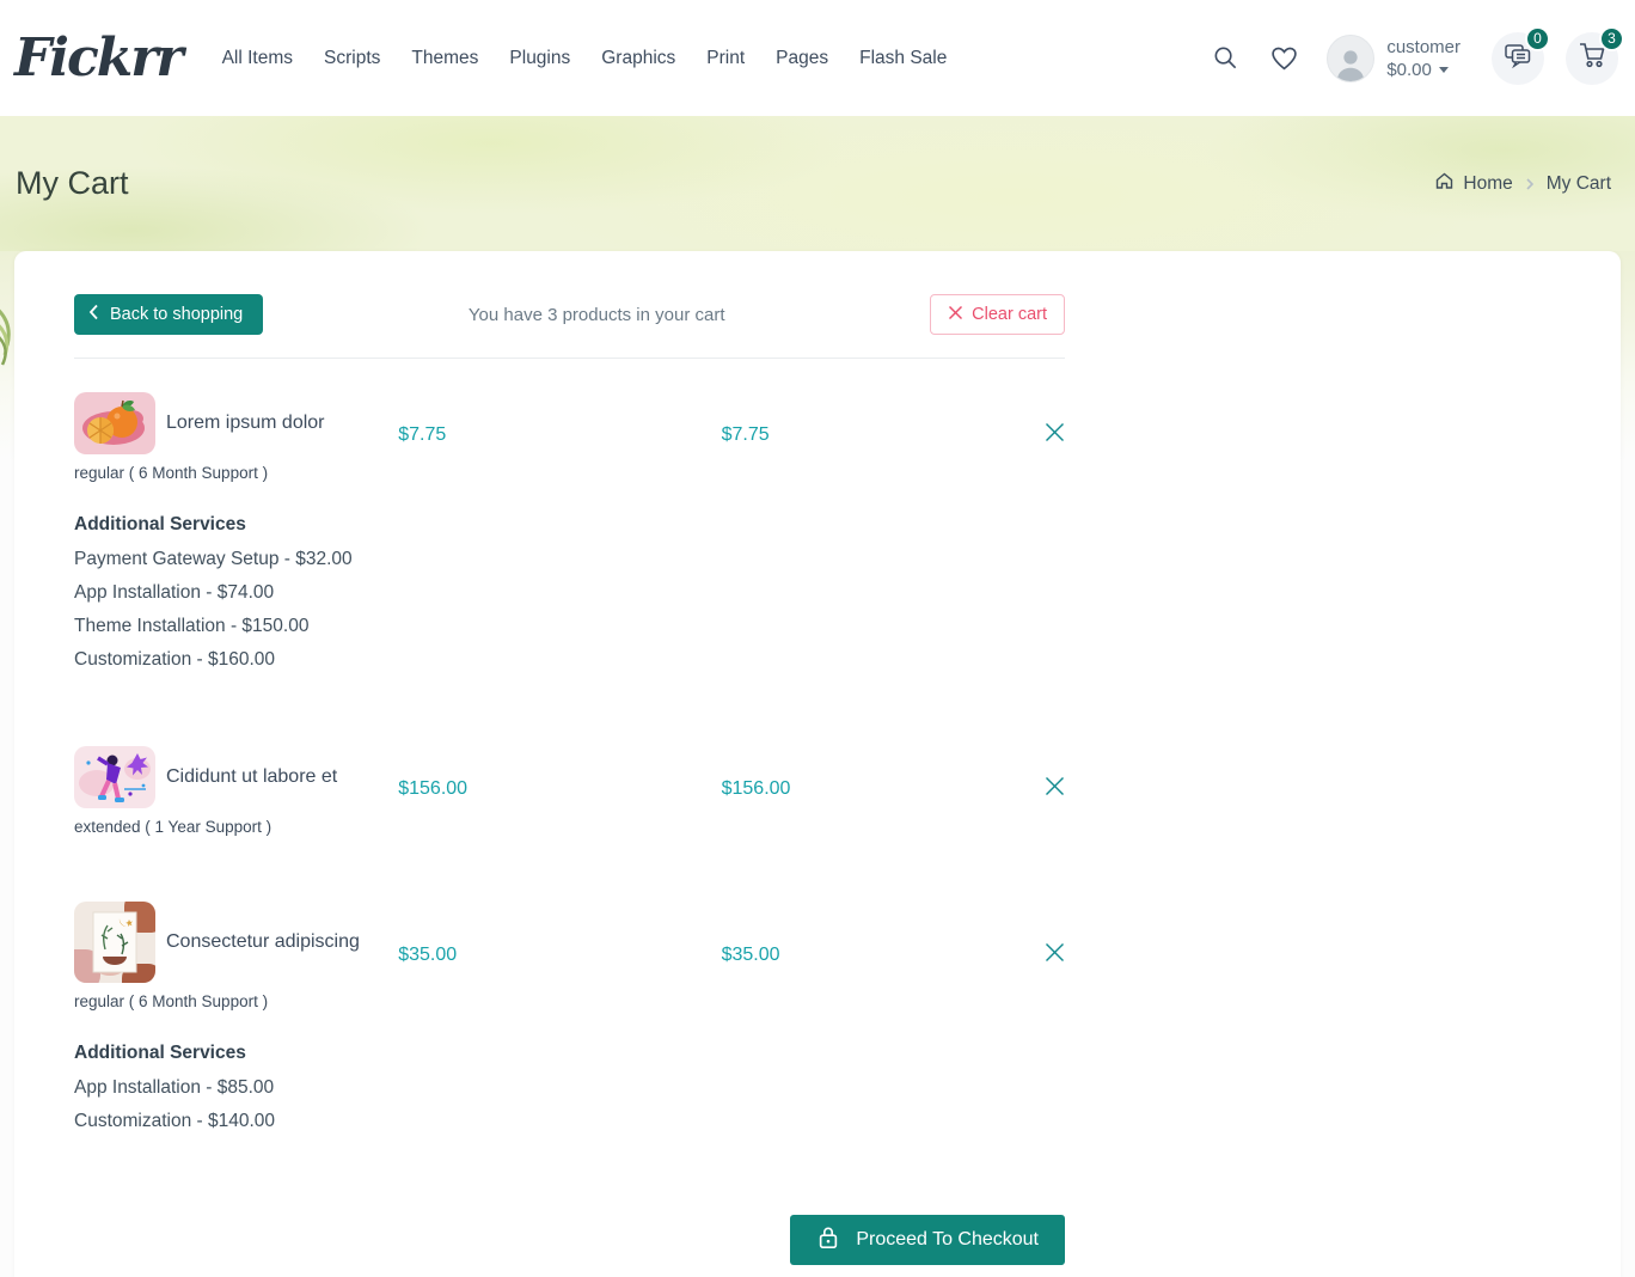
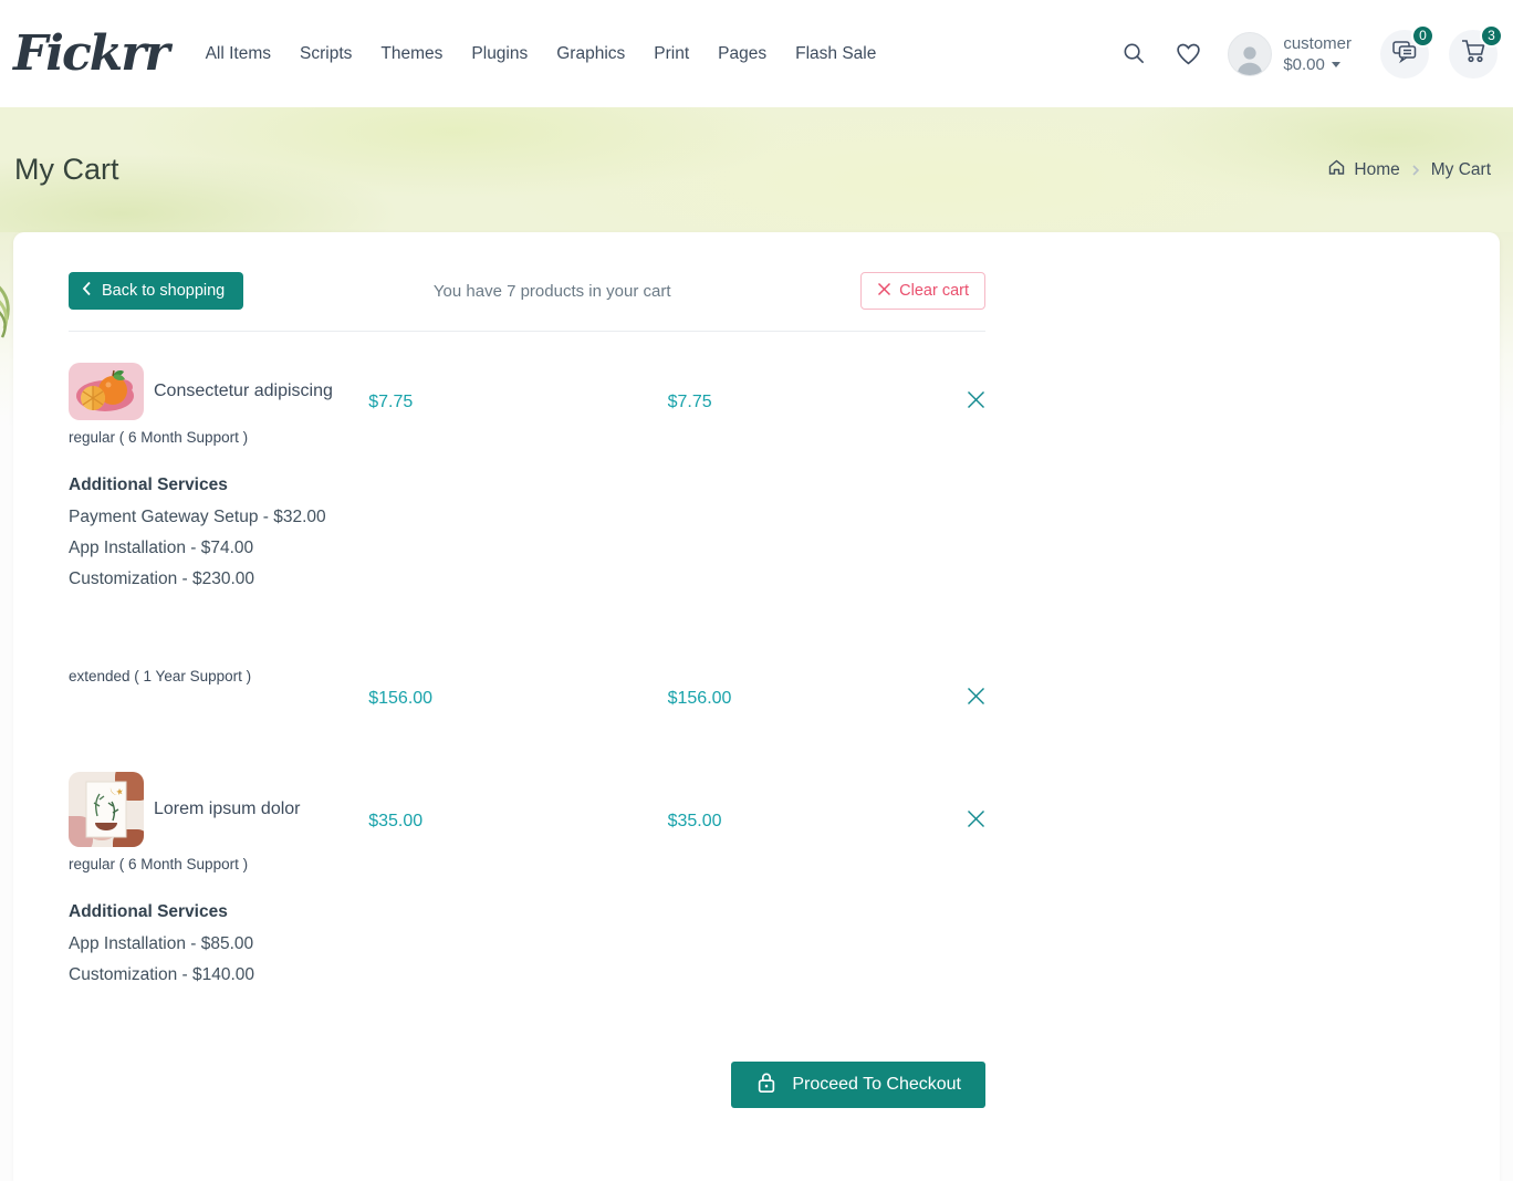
  Fickrr
  All Items
  Scripts
  Themes
  Plugins
  Graphics
  Print
  Pages
  Flash Sale
  customer
  $0.00
  0
  3
  My Cart
  Home
  My Cart
  Back to shopping
- You have 3 products in your cart
+ You have 7 products in your cart
  Clear cart
- Lorem ipsum dolor
+ Consectetur adipiscing
  regular ( 6 Month Support )
  $7.75
  $7.75
  Additional Services
  Payment Gateway Setup - $32.00
  App Installation - $74.00
- Theme Installation - $150.00
- Customization - $160.00
+ Customization - $230.00
- Cididunt ut labore et
  extended ( 1 Year Support )
  $156.00
  $156.00
- Consectetur adipiscing
+ Lorem ipsum dolor
  regular ( 6 Month Support )
  $35.00
  $35.00
  Additional Services
  App Installation - $85.00
  Customization - $140.00
  Proceed To Checkout
